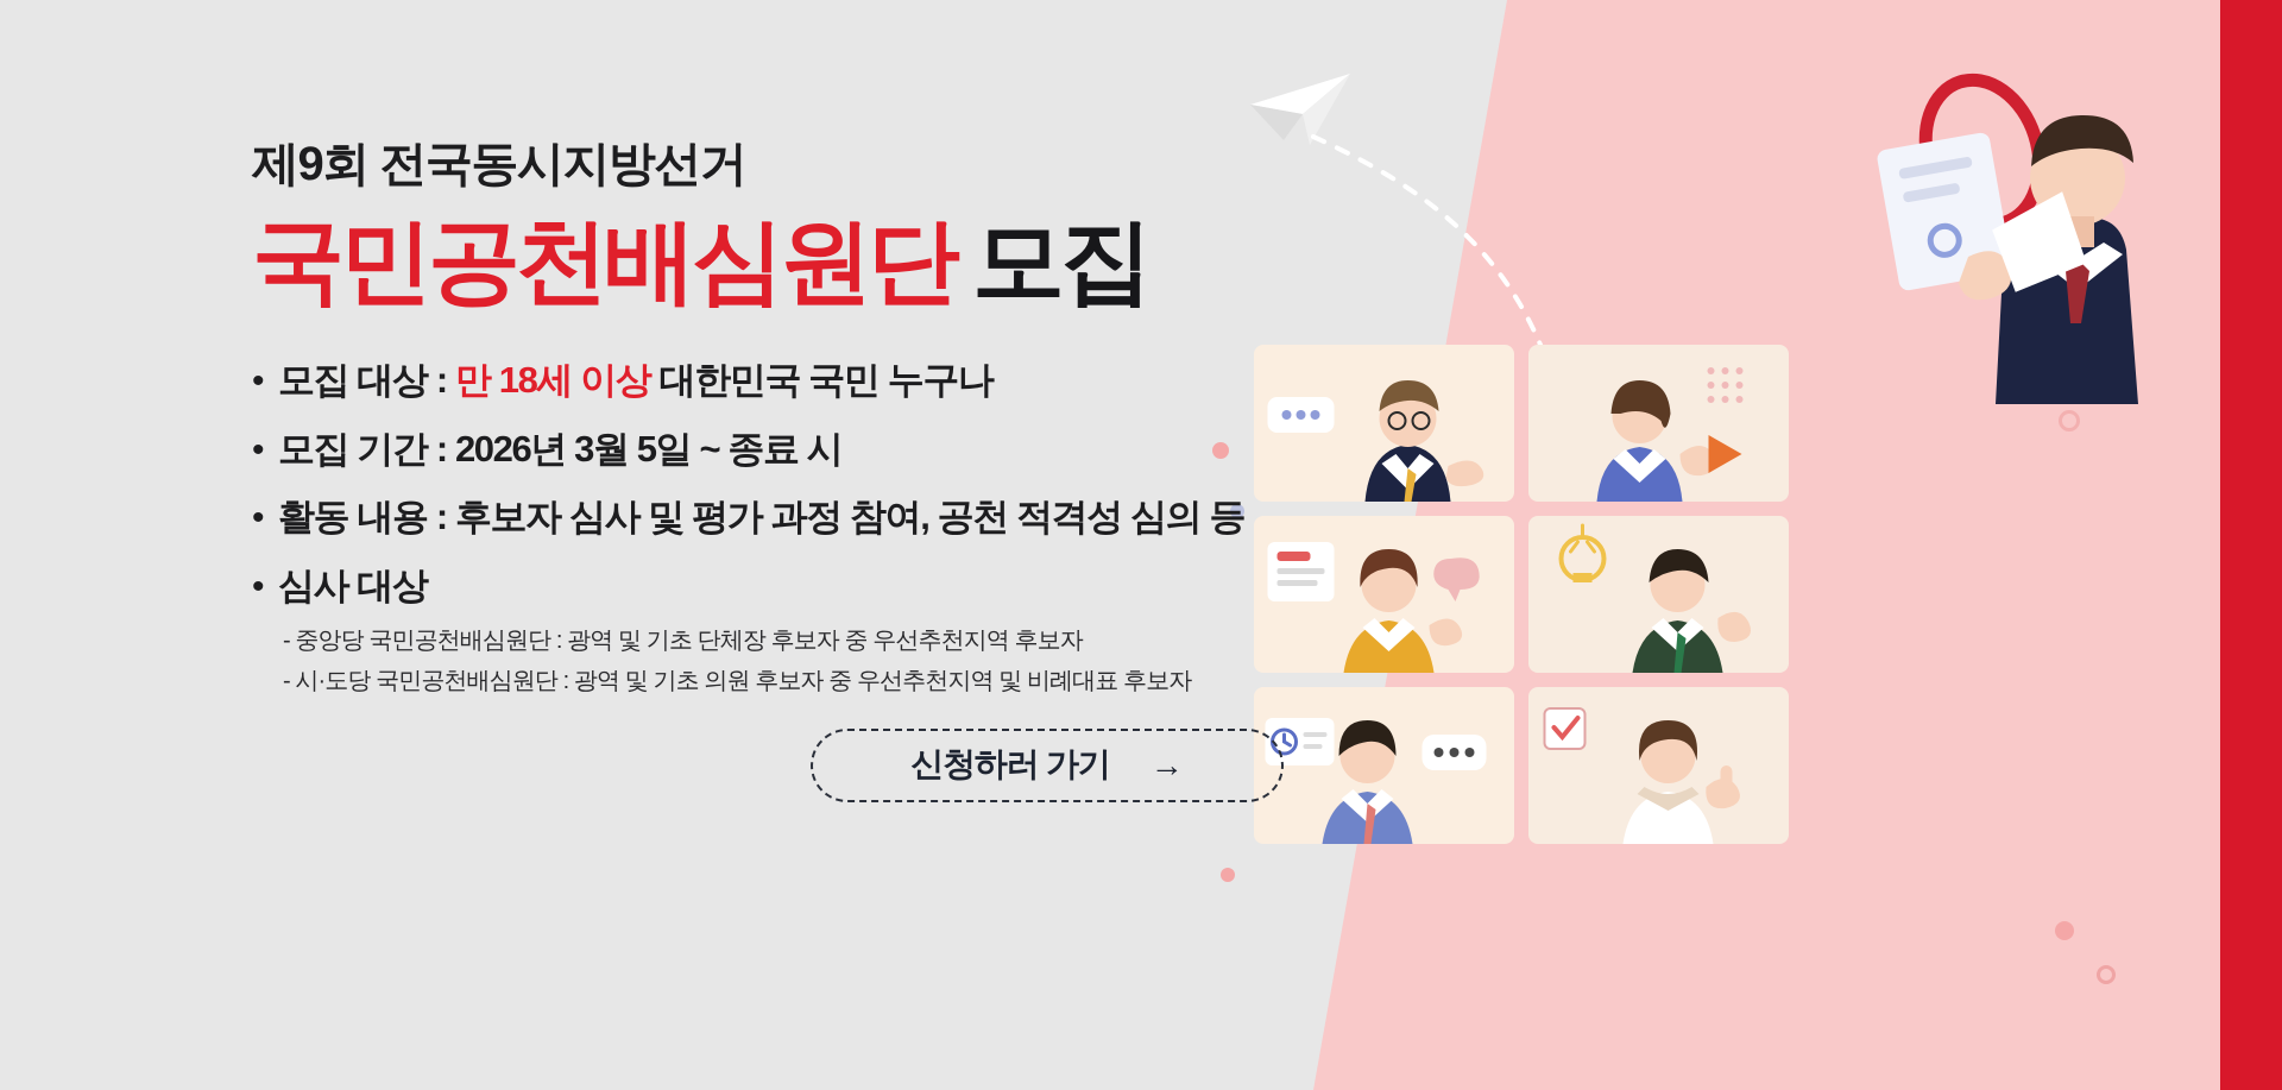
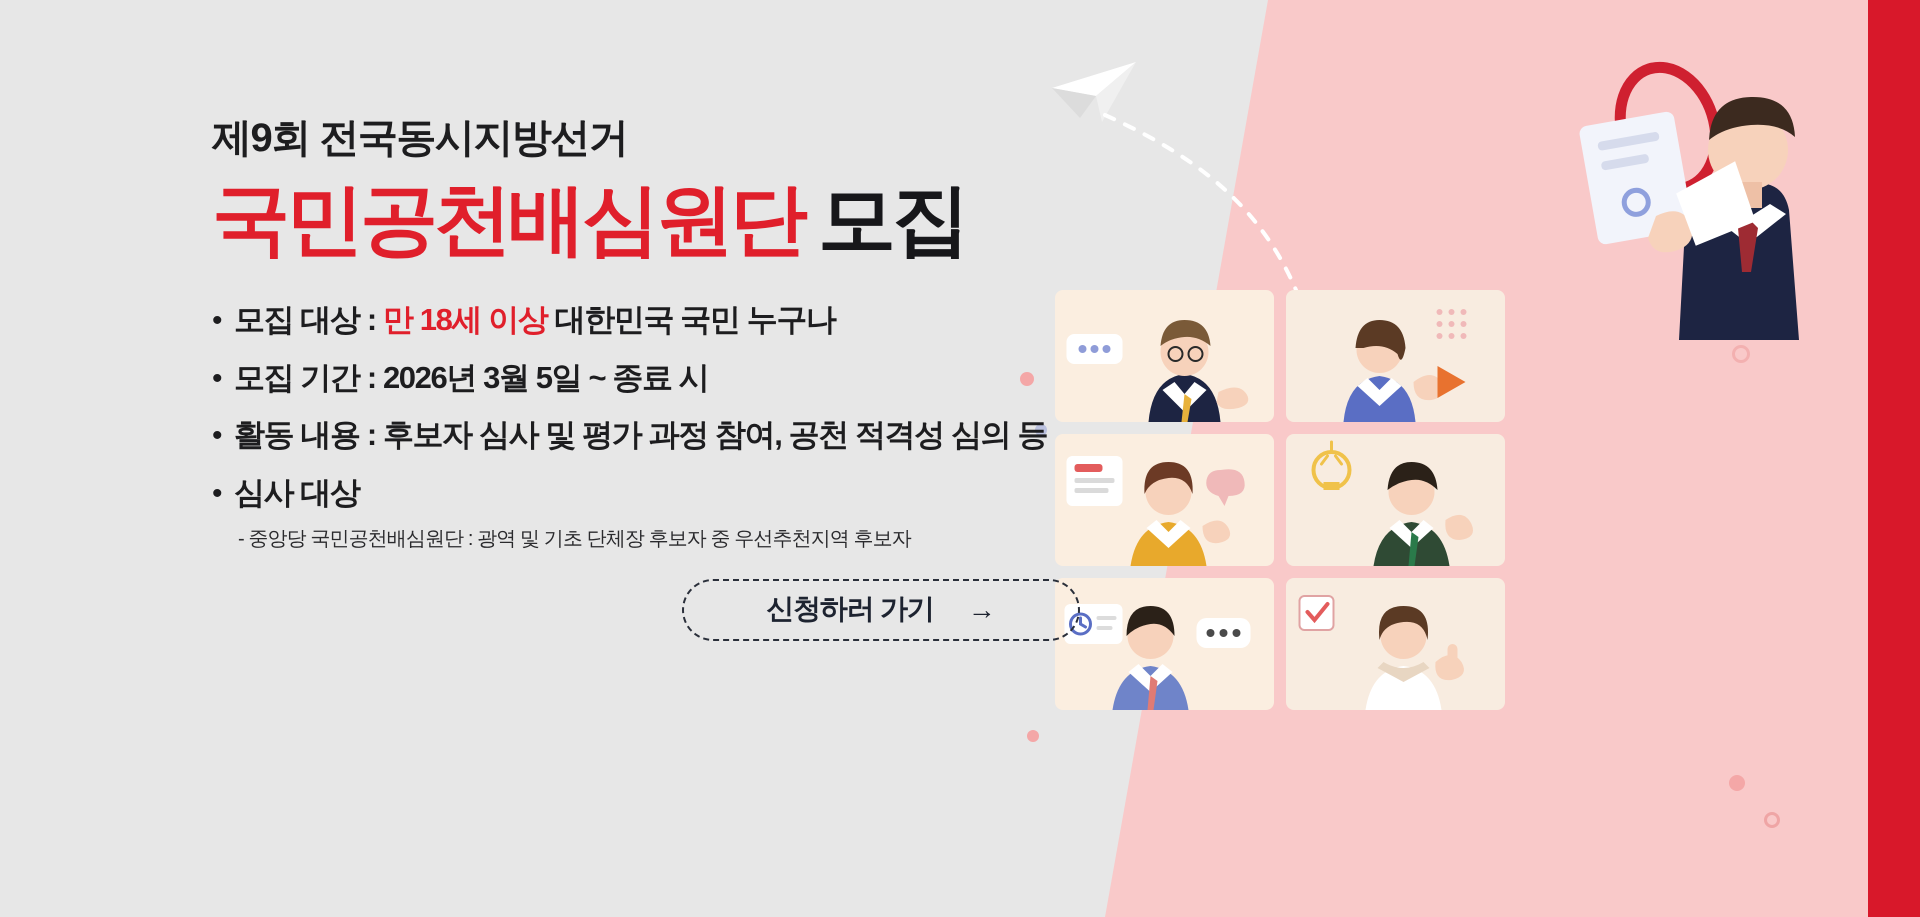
  제9회 전국동시지방선거
  국민공천배심원단 모집
  •
  모집 대상 : 만 18세 이상 대한민국 국민 누구나
  •
  모집 기간 : 2026년 3월 5일 ~ 종료 시
  •
  활동 내용 : 후보자 심사 및 평가 과정 참여, 공천 적격성 심의 등
  •
  심사 대상
  - 중앙당 국민공천배심원단 : 광역 및 기초 단체장 후보자 중 우선추천지역 후보자
- - 시·도당 국민공천배심원단 : 광역 및 기초 의원 후보자 중 우선추천지역 및 비례대표 후보자
  신청하러 가기
  →
